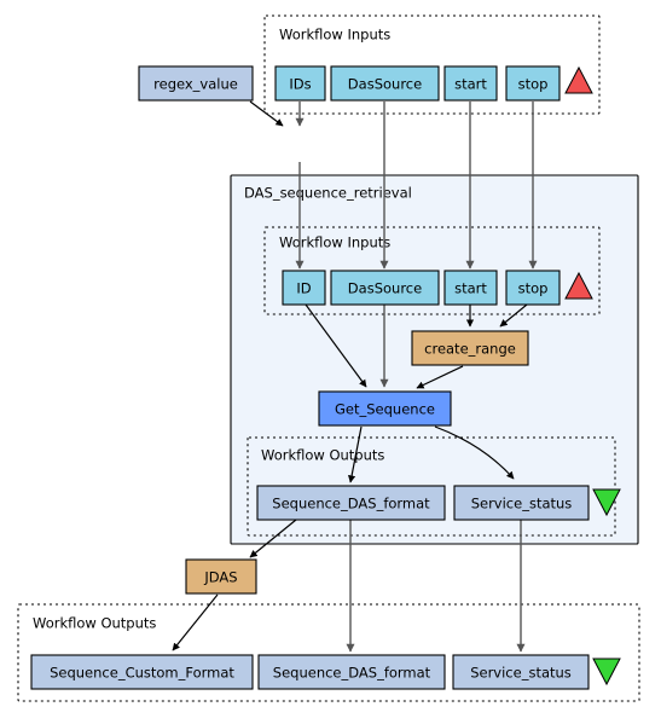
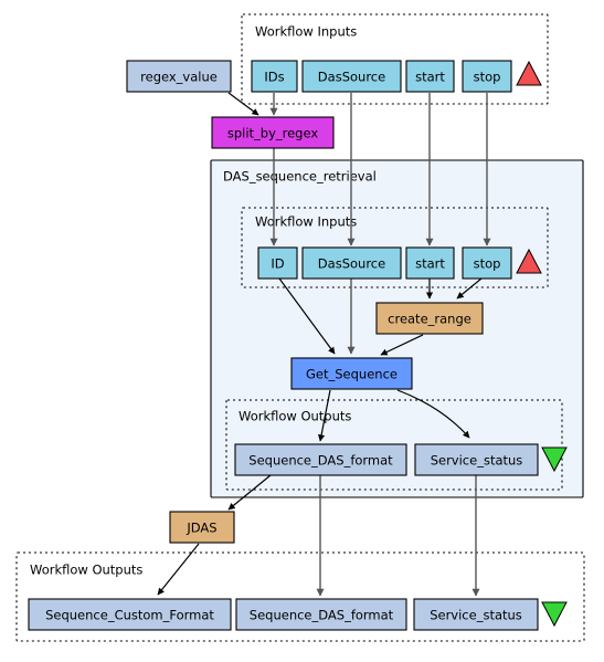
  Workflow Inputs
  DAS_seuence_retrieval
  Workflow Inputs
  Workflow Outputs
  Workflow Outputs
  regex_value
  IDs
  DasSource
  start
  stop
+ split_by_regex
  ID
  DasSource
  start
  stop
  create_range
  Get_Sequence
  Sequence_DAS_format
  Service_status
  JDAS
  Sequence_Custom_Format
  Sequence_DAS_format
  Service_status
